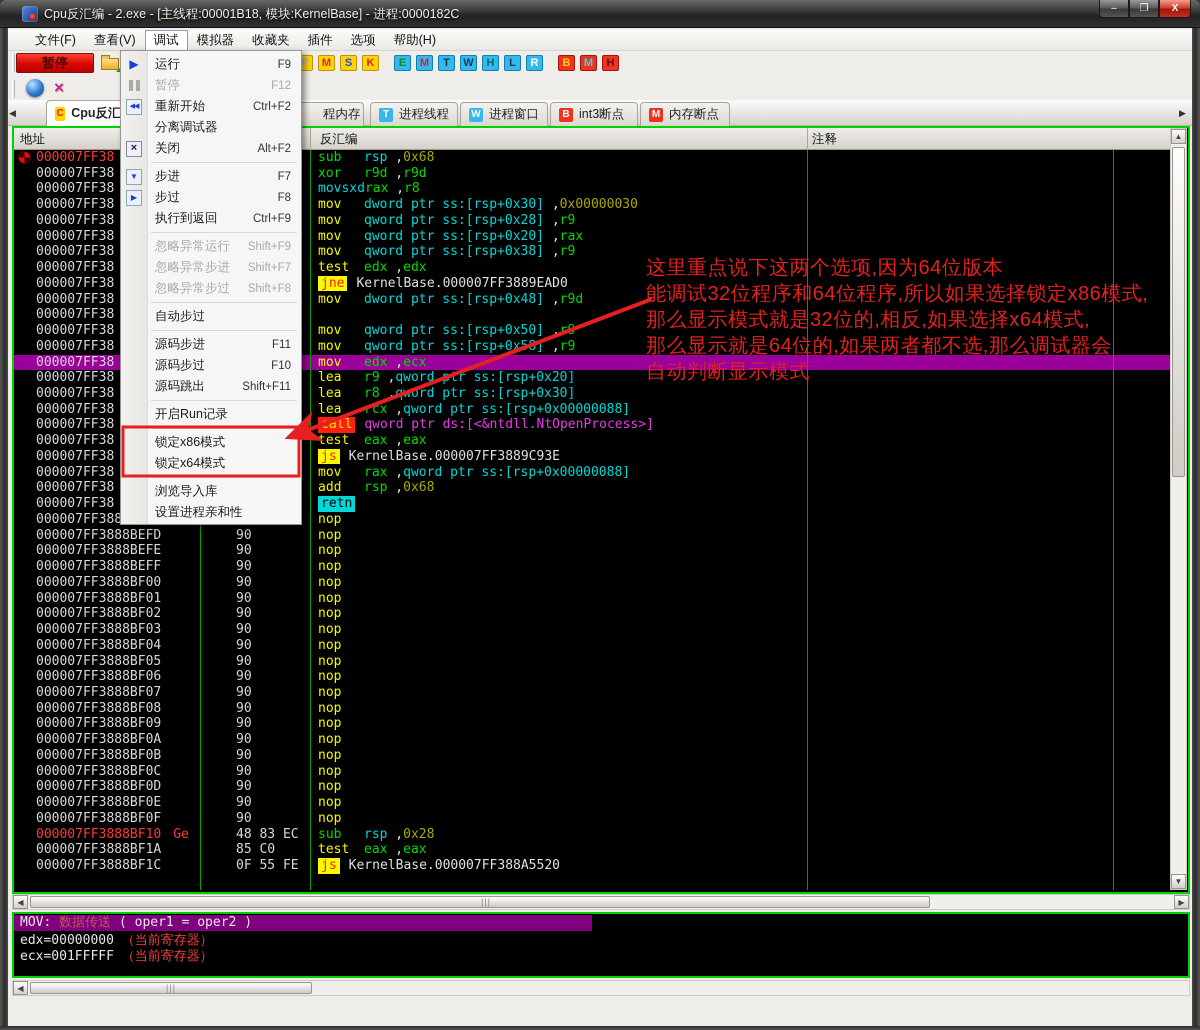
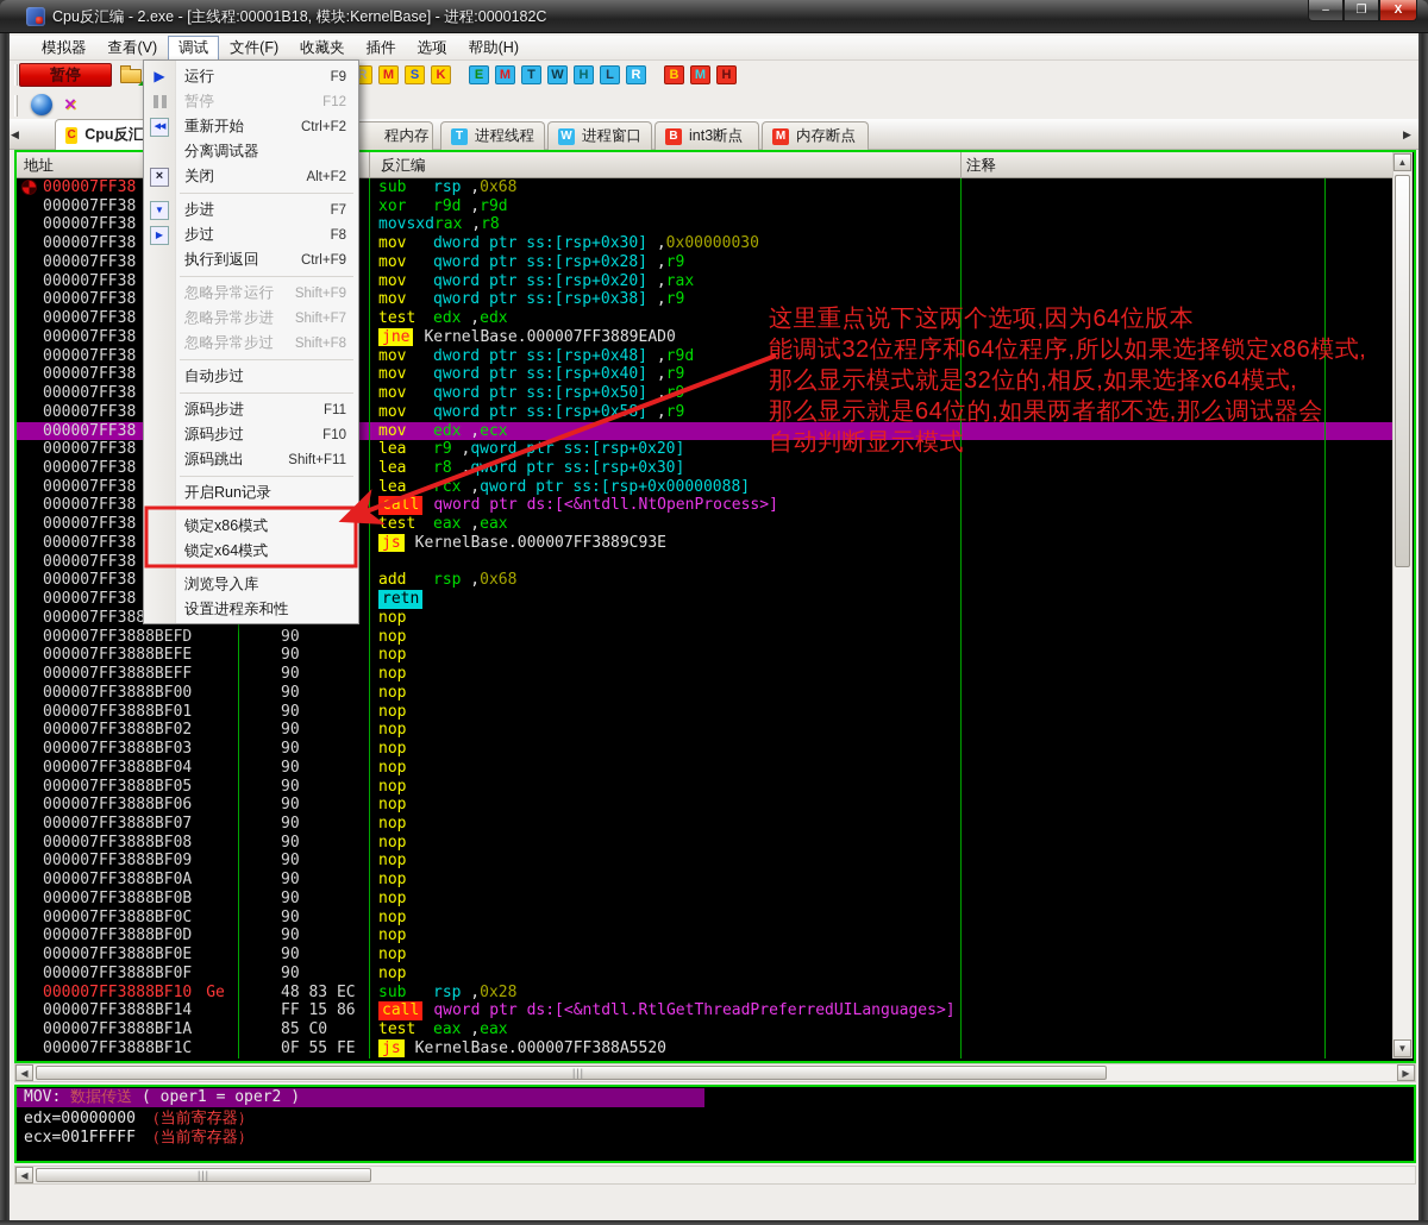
  Cpu反汇编 - 2.exe - [主线程:00001B18, 模块:KernelBase] - 进程:0000182C
  –
  ❐
  X
- 文件(F)
+ 模拟器
  查看(V)
  调试
- 模拟器
+ 文件(F)
  收藏夹
  插件
  选项
  帮助(H)
  暂停
  R
  M
  S
  K
  E
  M
  T
  W
  H
  L
  R
  B
  M
  H
  ×
  ◀
  ▶
  C
  Cpu反汇
  程内存
  T
  进程线程
  W
  进程窗口
  B
  int3断点
  M
  内存断点
  地址
  反汇编
  注释
  000007FF38
  sub rsp ,0x68
  000007FF38
  xor r9d ,r9d
  000007FF38
  movsxdrax ,r8
  000007FF38
  mov dword ptr ss:[rsp+0x30] ,0x00000030
  000007FF38
  mov qword ptr ss:[rsp+0x28] ,r9
  000007FF38
  mov qword ptr ss:[rsp+0x20] ,rax
  000007FF38
  mov qword ptr ss:[rsp+0x38] ,r9
  000007FF38
  test edx ,edx
  000007FF38
  jne KernelBase.000007FF3889EAD0
  000007FF38
  mov dword ptr ss:[rsp+0x48] ,r9d
  000007FF38
+ mov qword ptr ss:[rsp+0x40] ,r9
  000007FF38
  mov qword ptr ss:[rsp+0x50] ,
  000007FF38
  mov qword ptr ss:[rsp+0x] ,r9
  000007FF38
  mov edx ,ecx
  000007FF38
  lea r9 ,qwordtr ss:[rsp+0x20]
  000007FF38
  lea r8 , ord ptr ss:[rsp+0x30]
  000007FF38
  lea cx ,qword ptr ss:[rsp+0x00000088]
  000007FF38
  all qword ptr ds:[<&ntdll.NtOpenProcess>]
  000007FF38
  test eax ,eax
  000007FF38
  js KernelBase.000007FF3889C93E
  000007FF38
- mov rax ,qword ptr ss:[rsp+0x00000088]
  000007FF38
  add rsp ,0x68
  000007FF38
  retn
  nop
  000007FF3888BEFD
  90
  nop
  000007FF3888BEFE
  90
  nop
  000007FF3888BEFF
  90
  nop
  000007FF3888BF00
  90
  nop
  000007FF3888BF01
  90
  nop
  000007FF3888BF02
  90
  nop
  000007FF3888BF03
  90
  nop
  000007FF3888BF04
  90
  nop
  000007FF3888BF05
  90
  nop
  000007FF3888BF06
  90
  nop
  000007FF3888BF07
  90
  nop
  000007FF3888BF08
  90
  nop
  000007FF3888BF09
  90
  nop
  000007FF3888BF0A
  90
  nop
  000007FF3888BF0B
  90
  nop
  000007FF3888BF0C
  90
  nop
  000007FF3888BF0D
  90
  nop
  000007FF3888BF0E
  90
  nop
  000007FF3888BF0F
  90
  nop
  000007FF3888BF10 Ge
  48 83 EC
  sub rsp ,0x28
+ 000007FF3888BF14
+ FF 15 86
+ call qword ptr ds:[<&ntdll.RtlGetThreadPreferredUILanguages>]
  000007FF3888BF1A
  85 C0
  test eax ,eax
  000007FF3888BF1C
  0F 55 FE
  js KernelBase.000007FF388A5520
  ▲
  ▼
  ◀
  |||
  ▶
  MOV: 数据传送 ( oper1 = oper2 )
  edx=00000000 （当前寄存器）
  ecx=001FFFFF （当前寄存器）
  ◀
  |||
  ▶
  运行
  F9
  暂停
  F12
  重新开始
  Ctrl+F2
  分离调试器
  ×
  关闭
  Alt+F2
  ▼
  步进
  F7
  ▶
  步过
  F8
  执行到返回
  Ctrl+F9
  忽略异常运行
  Shift+F9
  忽略异常步进
  Shift+F7
  忽略异常步过
  Shift+F8
  自动步过
  源码步进
  F11
  源码步过
  F10
  源码跳出
  Shift+F11
  开启Run记录
  锁定x86模式
  锁定x64模式
  浏览导入库
  设置进程亲和性
  这里重点说下这两个选项,因为64位版本
  能调试32位程序和64位程序,所以如果选择锁定x86模式,
  那么显示模式就是32位的,相反,如果选择x64模式,
  那么显示就是64位的,如果两者都不选,那么调试器会
  自动判断显示模式
